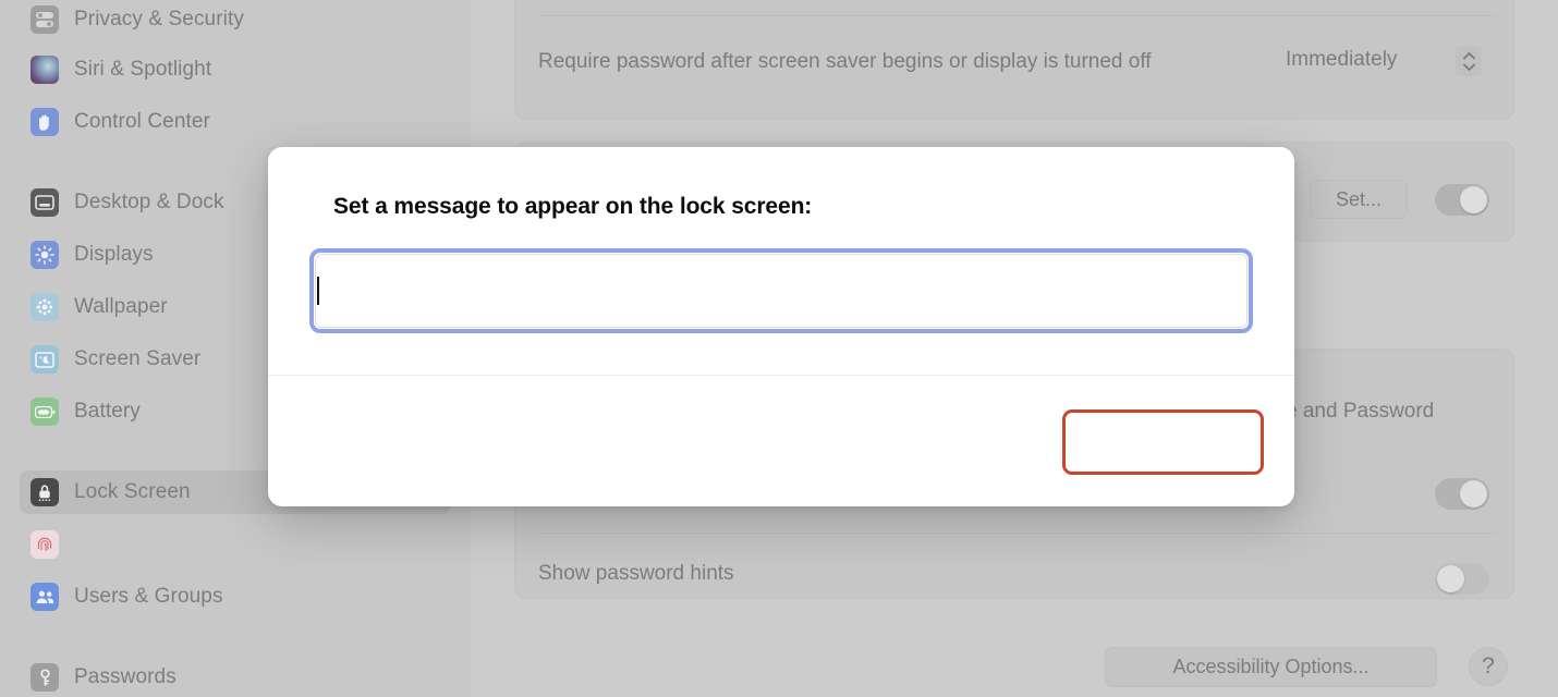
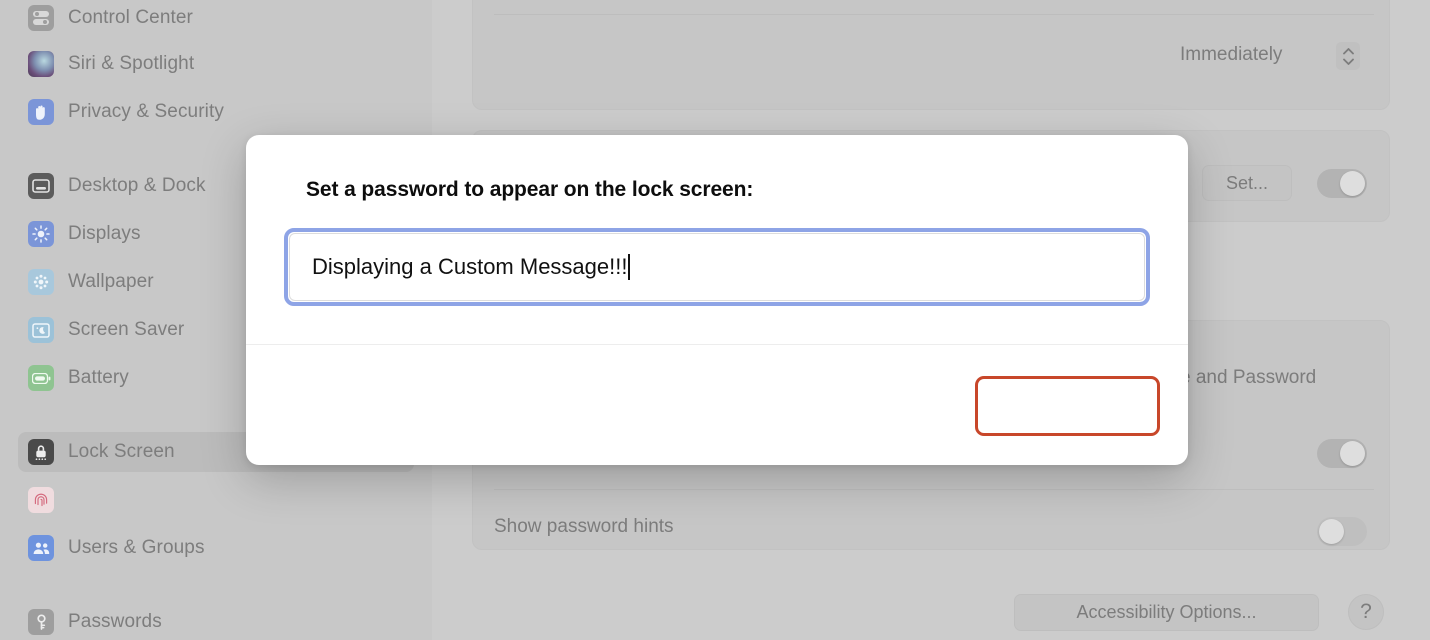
- Privacy & Security
+ Control Center
  Siri & Spotlight
- Control Center
+ Privacy & Security
  Desktop & Dock
  Displays
  Wallpaper
  Screen Saver
  Battery
  Lock Screen
  Users & Groups
  Passwords
- Require password after screen saver begins or display is turned off
  Immediately
  Set...
  and Password
  Show password hints
  Accessibility Options...
  ?
- Set a message to appear on the lock screen:
+ Set a password to appear on the lock screen:
+ Displaying a Custom Message!!!
